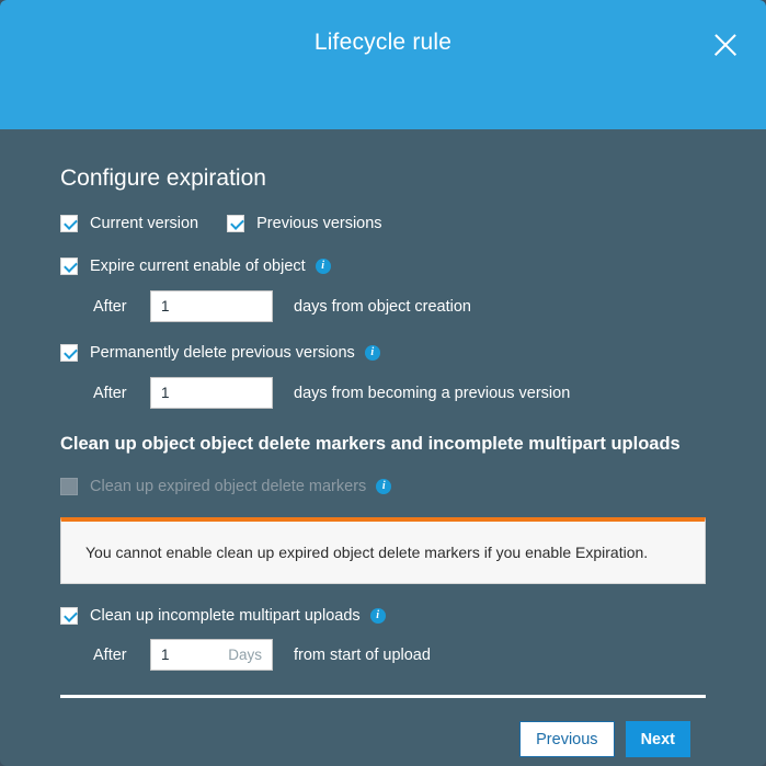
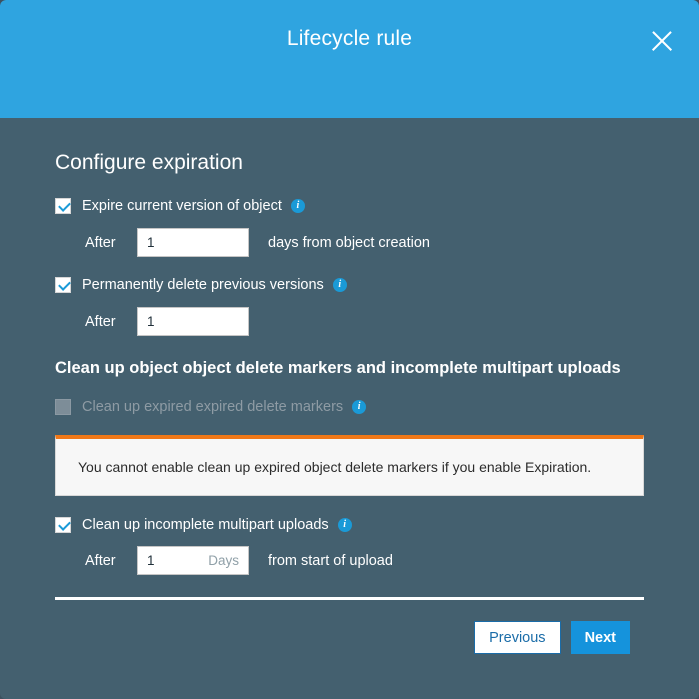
  Lifecycle rule
  Configure expiration
- Current version
- Previous versions
- Expire current enable of object
+ Expire current version of object
  i
  After
  1
  days from object creation
  Permanently delete previous versions
  i
  After
  1
- days from becoming a previous version
  Clean up object object delete markers and incomplete multipart uploads
- Clean up expired object delete markers
+ Clean up expired expired delete markers
  i
  You cannot enable clean up expired object delete markers if you enable Expiration.
  Clean up incomplete multipart uploads
  i
  After
  1
  Days
  from start of upload
  Previous
  Next
